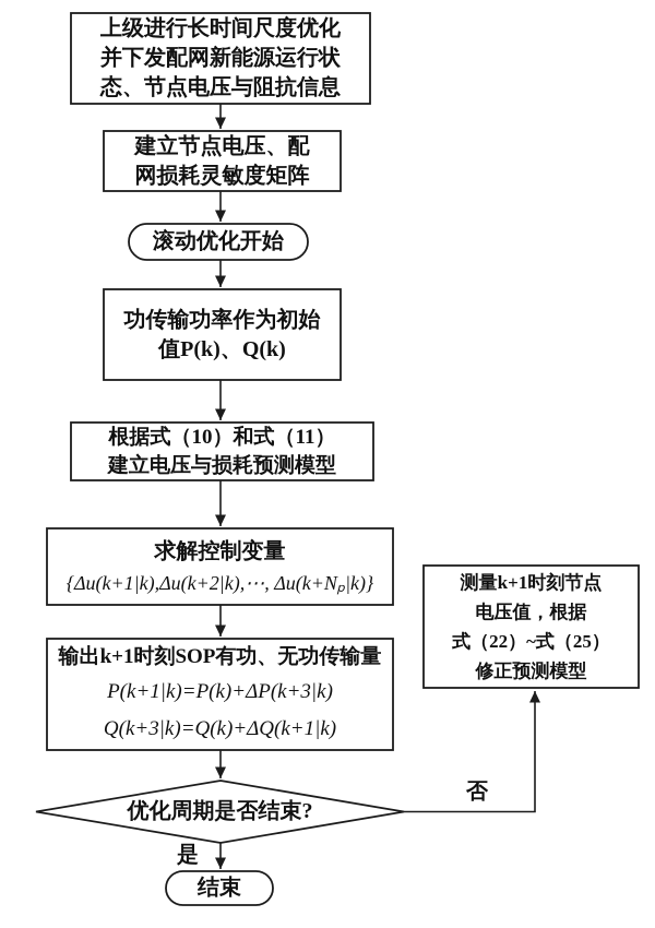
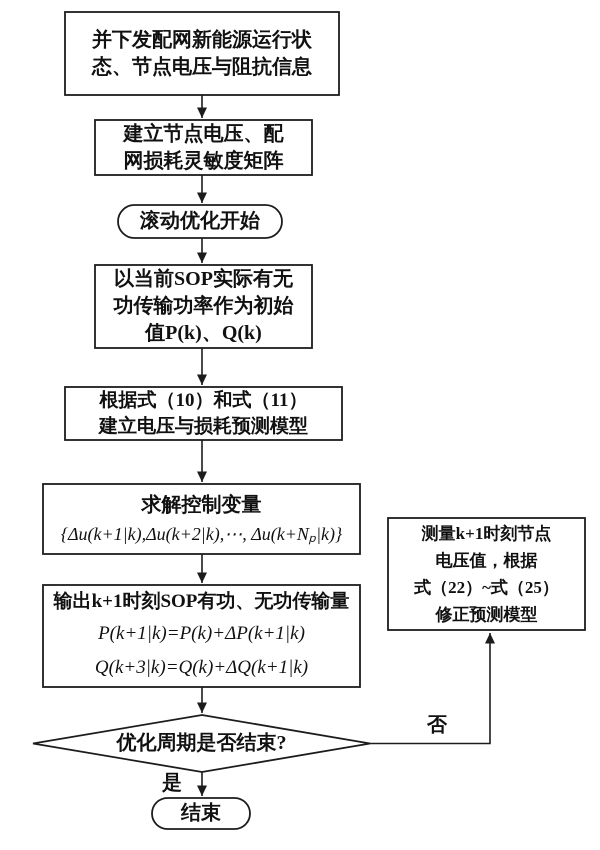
- 上级进行长时间尺度优化
  并下发配网新能源运行状
  态、节点电压与阻抗信息
  建立节点电压、配
  网损耗灵敏度矩阵
  滚动优化开始
+ 以当前SOP实际有无
  功传输功率作为初始
  值P(k)、Q(k)
  根据式（10）和式（11）
  建立电压与损耗预测模型
  求解控制变量
  {Δu(k+1|k),Δu(k+2|k),⋯, Δu(k+Nₚ|k)}
  输出k+1时刻SOP有功、无功传输量
- P(k+1|k)=P(k)+ΔP(k+3|k)
+ P(k+1|k)=P(k)+ΔP(k+1|k)
  Q(k+3|k)=Q(k)+ΔQ(k+1|k)
  优化周期是否结束?
  是
  否
  结束
  测量k+1时刻节点
  电压值，根据
  式（22）~式（25）
  修正预测模型
